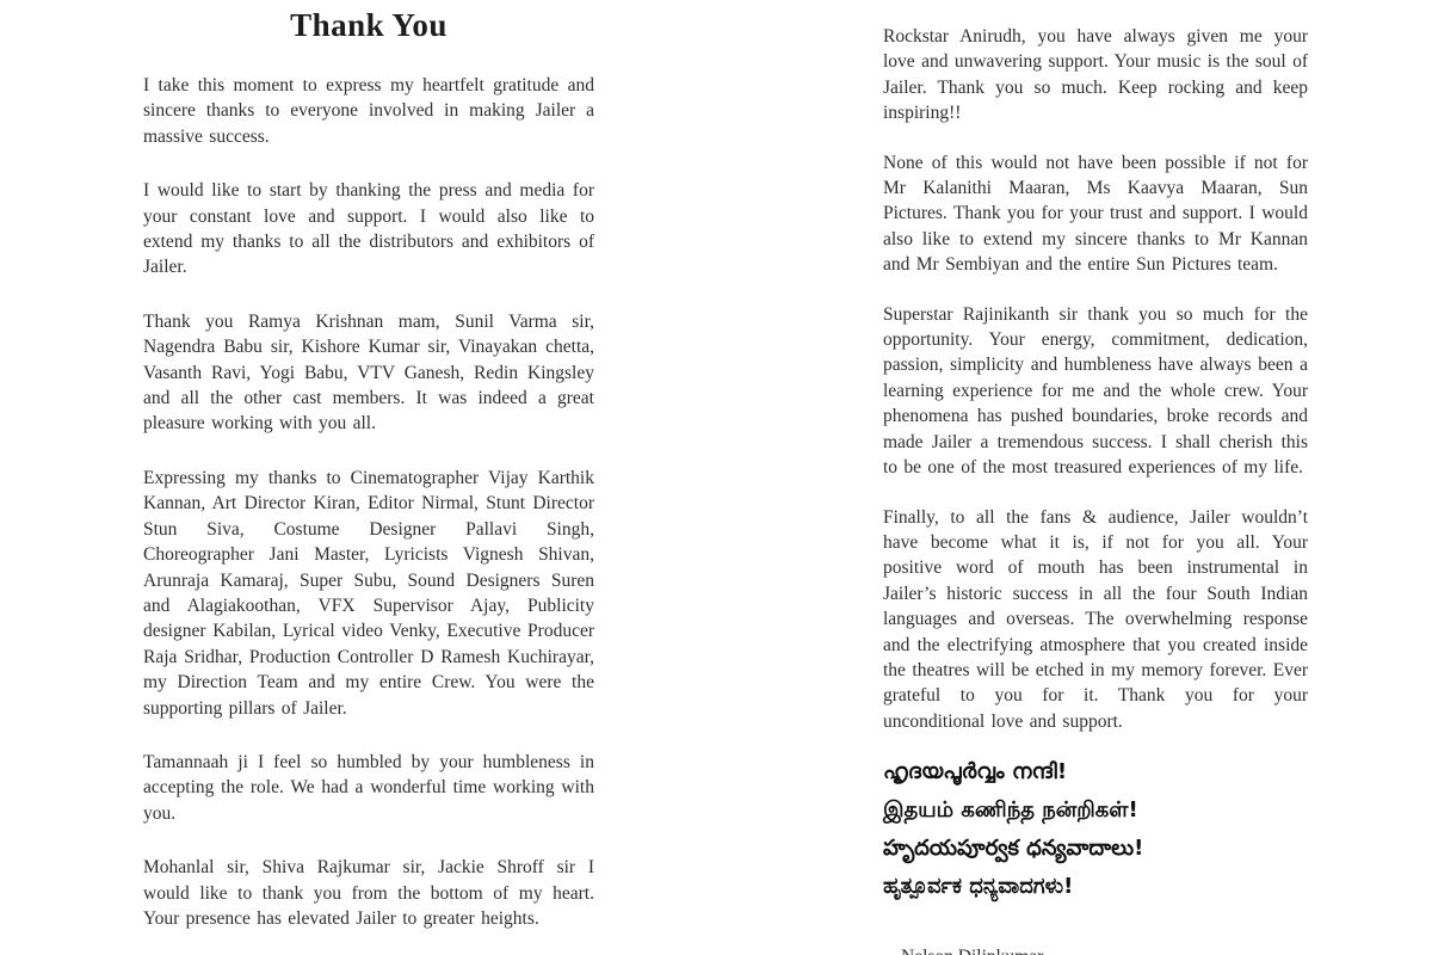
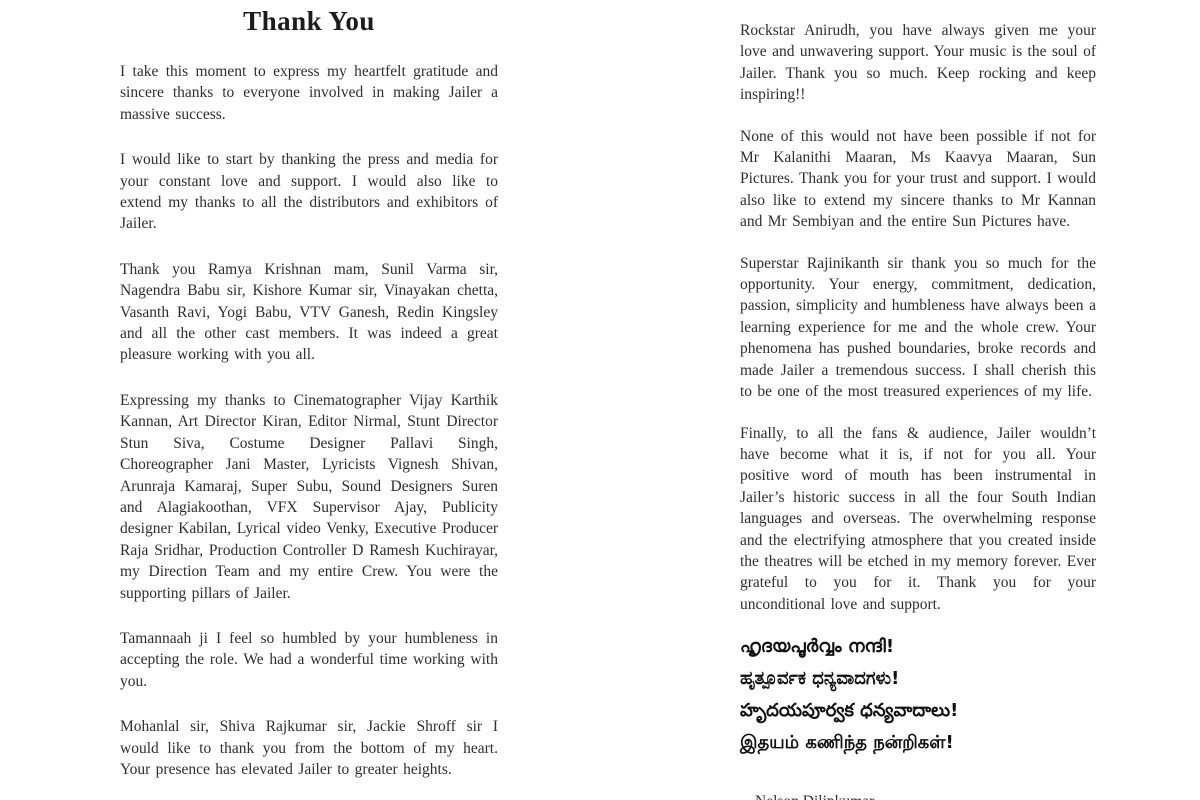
  Thank You
  I take this moment to express my heartfelt gratitude and sincere thanks to everyone involved in making Jailer a massive success.
  I would like to start by thanking the press and media for your constant love and support. I would also like to extend my thanks to all the distributors and exhibitors of Jailer.
  Thank you Ramya Krishnan mam, Sunil Varma sir, Nagendra Babu sir, Kishore Kumar sir, Vinayakan chetta, Vasanth Ravi, Yogi Babu, VTV Ganesh, Redin Kingsley and all the other cast members. It was indeed a great pleasure working with you all.
  Expressing my thanks to Cinematographer Vijay Karthik Kannan, Art Director Kiran, Editor Nirmal, Stunt Director Stun Siva, Costume Designer Pallavi Singh, Choreographer Jani Master, Lyricists Vignesh Shivan, Arunraja Kamaraj, Super Subu, Sound Designers Suren and Alagiakoothan, VFX Supervisor Ajay, Publicity designer Kabilan, Lyrical video Venky, Executive Producer Raja Sridhar, Production Controller D Ramesh Kuchirayar, my Direction Team and my entire Crew. You were the supporting pillars of Jailer.
  Tamannaah ji I feel so humbled by your humbleness in accepting the role. We had a wonderful time working with you.
  Mohanlal sir, Shiva Rajkumar sir, Jackie Shroff sir I would like to thank you from the bottom of my heart. Your presence has elevated Jailer to greater heights.
  Rockstar Anirudh, you have always given me your love and unwavering support. Your music is the soul of Jailer. Thank you so much. Keep rocking and keep inspiring!!
- None of this would not have been possible if not for Mr Kalanithi Maaran, Ms Kaavya Maaran, Sun Pictures. Thank you for your trust and support. I would also like to extend my sincere thanks to Mr Kannan and Mr Sembiyan and the entire Sun Pictures team.
+ None of this would not have been possible if not for Mr Kalanithi Maaran, Ms Kaavya Maaran, Sun Pictures. Thank you for your trust and support. I would also like to extend my sincere thanks to Mr Kannan and Mr Sembiyan and the entire Sun Pictures have.
  Superstar Rajinikanth sir thank you so much for the opportunity. Your energy, commitment, dedication, passion, simplicity and humbleness have always been a learning experience for me and the whole crew. Your phenomena has pushed boundaries, broke records and made Jailer a tremendous success. I shall cherish this to be one of the most treasured experiences of my life.
  Finally, to all the fans & audience, Jailer wouldn’t have become what it is, if not for you all. Your positive word of mouth has been instrumental in Jailer’s historic success in all the four South Indian languages and overseas. The overwhelming response and the electrifying atmosphere that you created inside the theatres will be etched in my memory forever. Ever grateful to you for it. Thank you for your unconditional love and support.
  ഹൃദയപൂർവ്വം നന്ദി!
- இதயம் கணிந்த நன்றிகள்!
+ ಹೃತ್ಪೂರ್ವಕ ಧನ್ಯವಾದಗಳು!
  హృదయపూర్వక ధన్యవాదాలు!
- ಹೃತ್ಪೂರ್ವಕ ಧನ್ಯವಾದಗಳು!
+ இதயம் கணிந்த நன்றிகள்!
